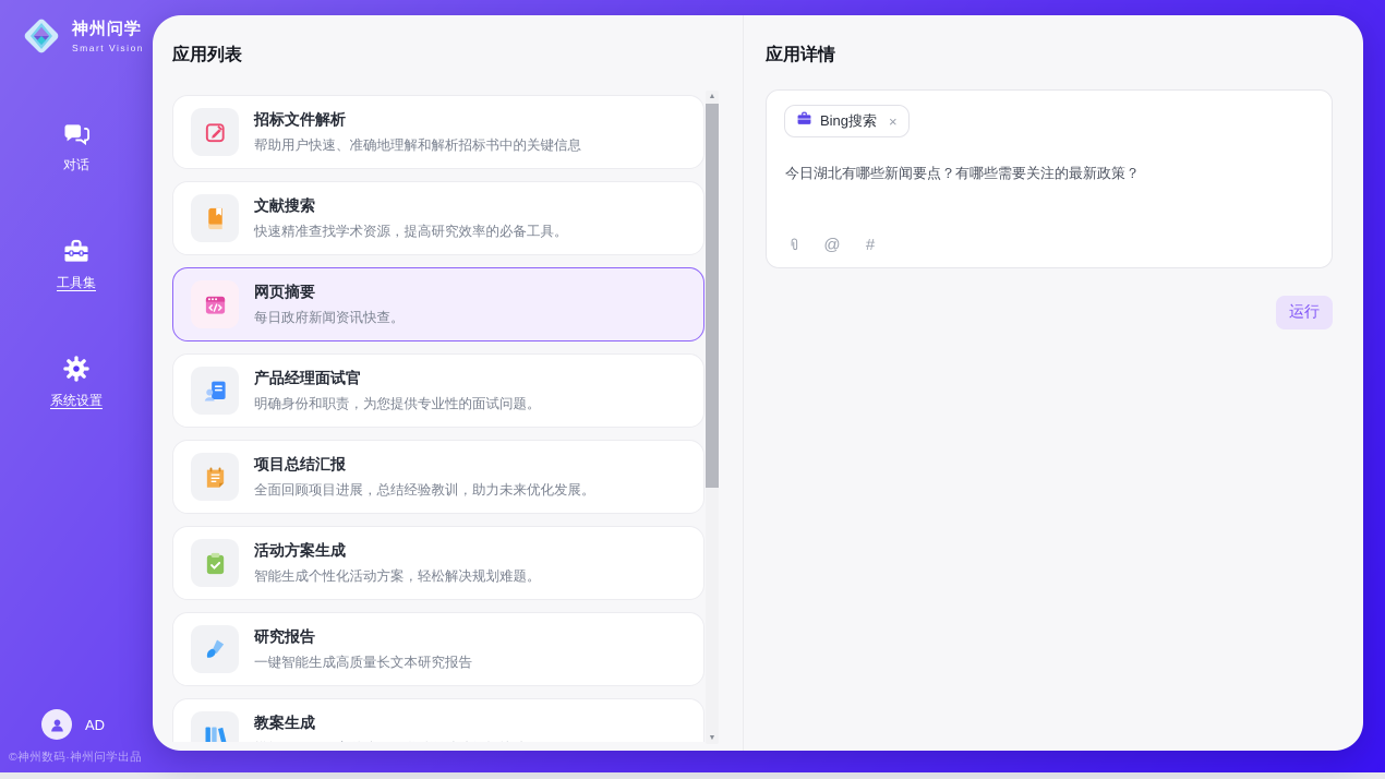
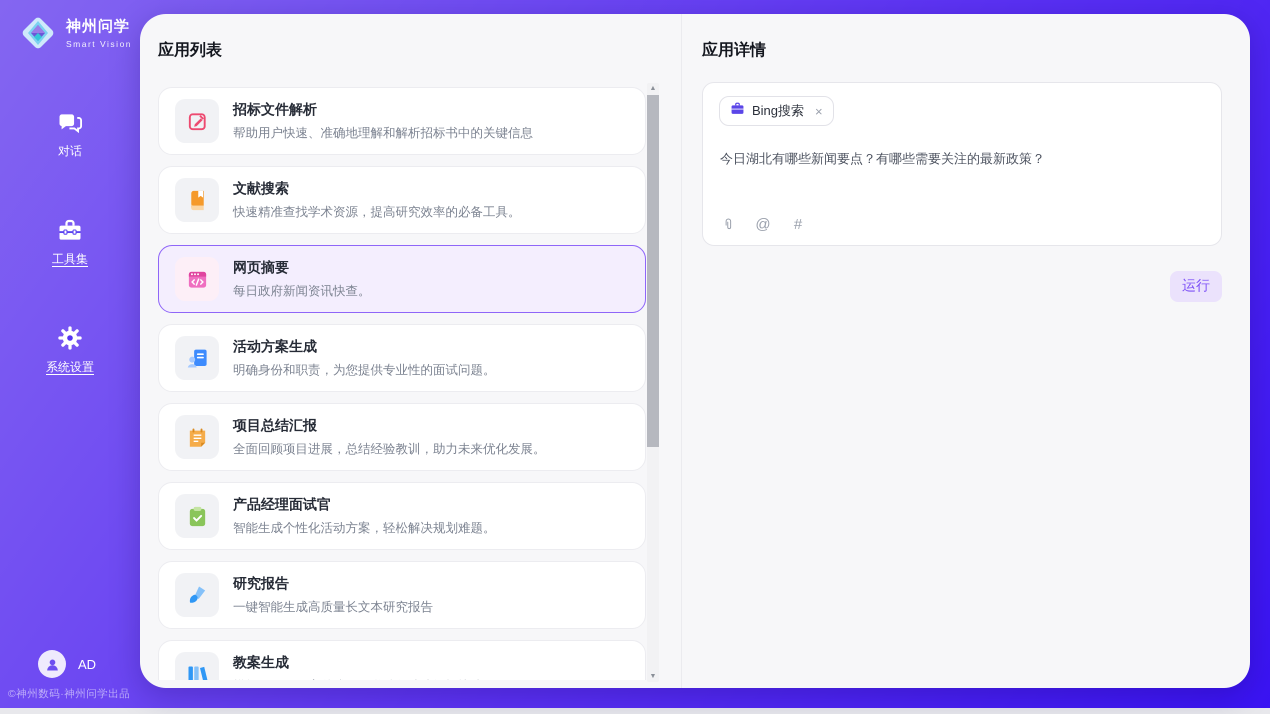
  神州问学
  Smart Vision
  对话
  工具集
  系统设置
  AD
  ©神州数码·神州问学出品
  应用列表
  招标文件解析
  帮助用户快速、准确地理解和解析招标书中的关键信息
  文献搜索
  快速精准查找学术资源，提高研究效率的必备工具。
  网页摘要
  每日政府新闻资讯快查。
- 产品经理面试官
+ 活动方案生成
  明确身份和职责，为您提供专业性的面试问题。
  项目总结汇报
  全面回顾项目进展，总结经验教训，助力未来优化发展。
- 活动方案生成
+ 产品经理面试官
  智能生成个性化活动方案，轻松解决规划难题。
  研究报告
  一键智能生成高质量长文本研究报告
  教案生成
  应用详情
  Bing搜索
  ×
  今日湖北有哪些新闻要点？有哪些需要关注的最新政策？
  @
  #
  运行
